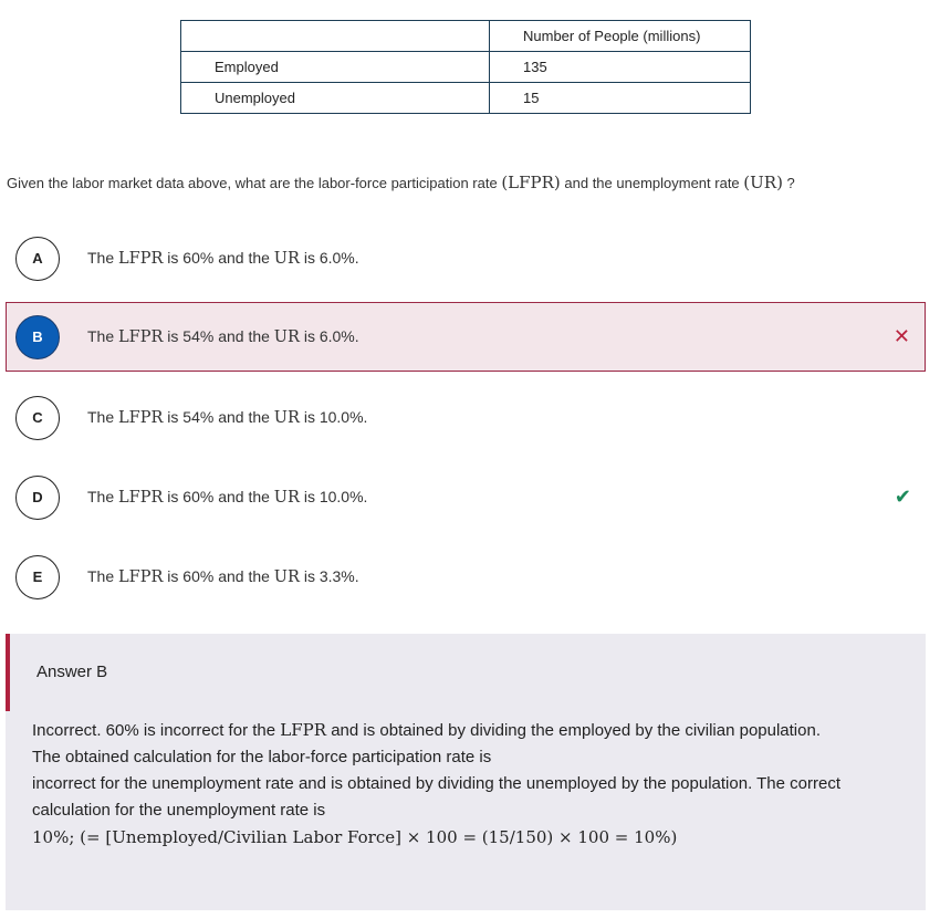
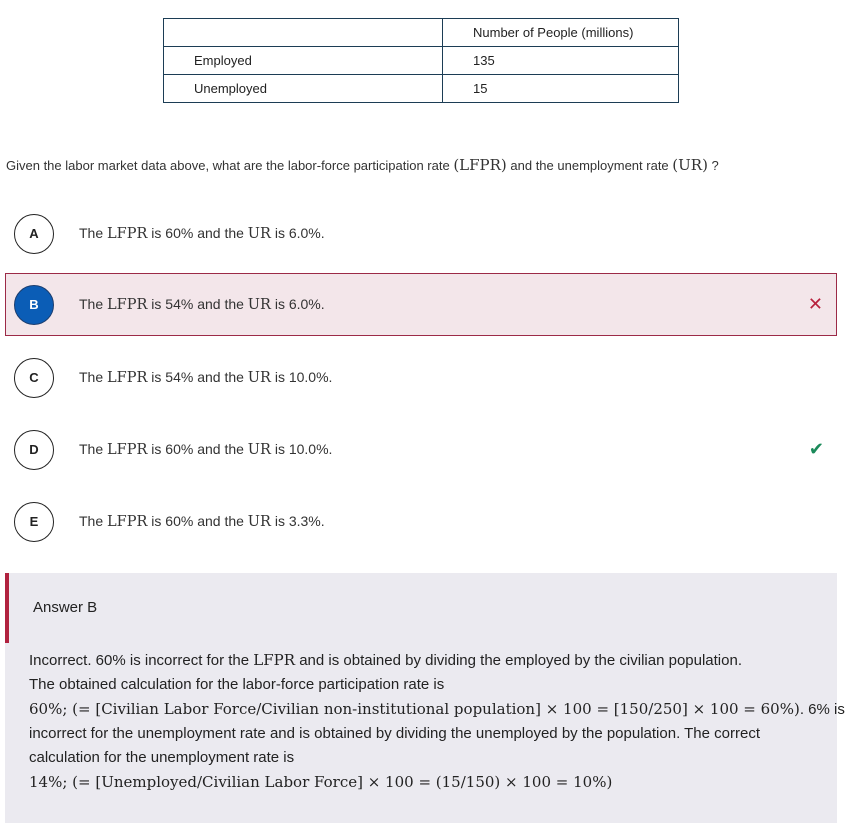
  	Number of People (millions)
  Employed	135
  Unemployed	15
  Given the labor market data above, what are the labor-force participation rate (LFPR) and the unemployment rate (UR) ?
  A
  The LFPR is 60% and the UR is 6.0%.
  B
  The LFPR is 54% and the UR is 6.0%.
  ✕
  C
  The LFPR is 54% and the UR is 10.0%.
  D
  The LFPR is 60% and the UR is 10.0%.
  ✔
  E
  The LFPR is 60% and the UR is 3.3%.
  Answer B
  Incorrect. 60% is incorrect for the LFPR and is obtained by dividing the employed by the civilian population.
  The obtained calculation for the labor-force participation rate is
+ 60%; (= [Civilian Labor Force/Civilian non-institutional population] × 100 = [150/250] × 100 = 60%). 6% is
  incorrect for the unemployment rate and is obtained by dividing the unemployed by the population. The correct
  calculation for the unemployment rate is
- 10%; (= [Unemployed/Civilian Labor Force] × 100 = (15/150) × 100 = 10%)
+ 14%; (= [Unemployed/Civilian Labor Force] × 100 = (15/150) × 100 = 10%)
